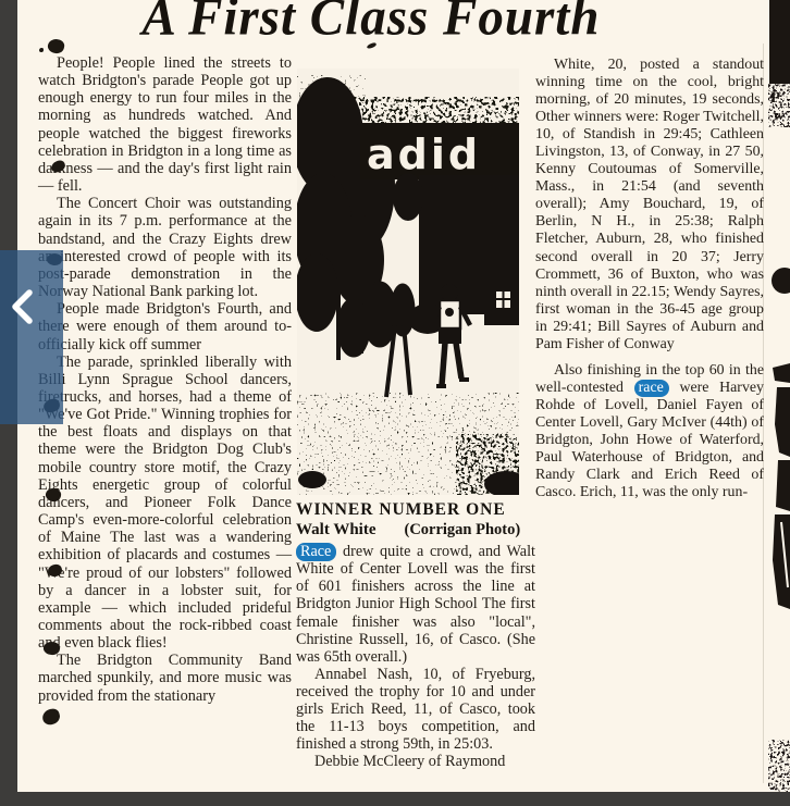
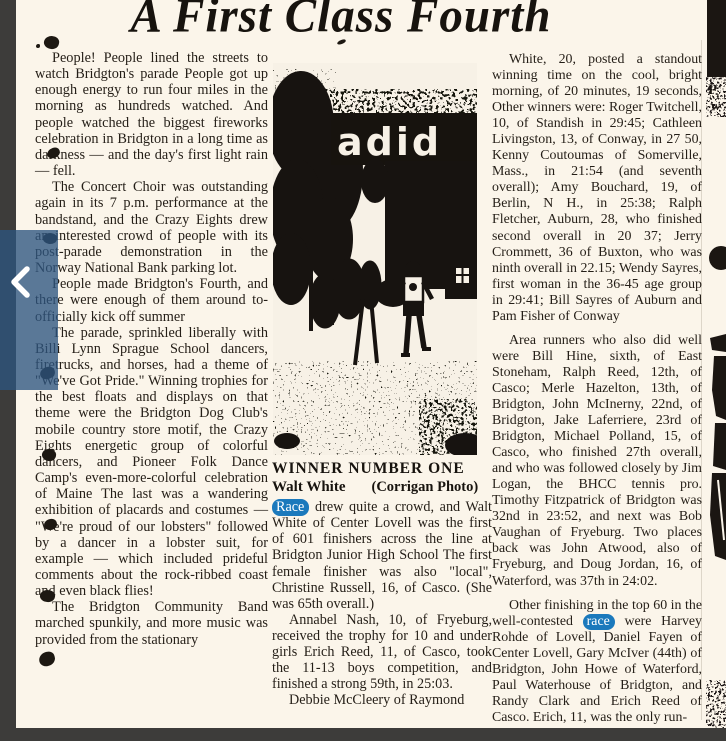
  A First Class Fourth
  People! People lined the streets to watch Bridgton's parade People got up enough energy to run four miles in the morning as hundreds watched. And people watched the biggest fireworks celebration in Bridgton in a long time as daness — and the day's first light rain — fell.
  The Concert Choir was outstanding again in its 7 p.m. performance at the bandstand, and the Crazy Eights drew anterested crowd of people with its post-parade demonstration in the Norway National Bank parking lot.
  People made Bridgton's Fourth, and there were enough of them around to-officially kick off summer
  The parade, sprinkled liberally with Billi Lynn Sprague School dancers, firetrucks, and horses, had a theme of "We've Got Pride." Winning trophies for the best floats and displays on that theme were the Bridgton Dog Club's mobile country store motif, the Crazy Eights energetic group of colorful dancers, and Pioneer Folk Dance Camp's even-more-colorful celebration of Maine The last was a wandering exhibition of placards and costumes — "'re proud of our lobsters" followed by a dancer in a lobster suit, for example — which included prideful comments about the rock-ribbed coast a even black flies!
  The Bridgton Community Band marched spunkily, and more music was provided from the stationary
  adid
  WINNER NUMBER ONE
  Walt White (Corrigan Photo)
  Race drew quite a crowd, and Walt White of Center Lovell was the first of 601 finishers across the line at Bridgton Junior High School The first female finisher was also "local", Christine Russell, 16, of Casco. (She was 65th overall.)
  Annabel Nash, 10, of Fryeburg, received the trophy for 10 and under girls Erich Reed, 11, of Casco, took the 11-13 boys competition, and finished a strong 59th, in 25:03.
  Debbie McCleery of Raymond
  White, 20, posted a standout winning time on the cool, bright morning, of 20 minutes, 19 seconds, Other winners were: Roger Twitchell, 10, of Standish in 29:45; Cathleen Livingston, 13, of Conway, in 27 50, Kenny Coutoumas of Somerville, Mass., in 21:54 (and seventh overall); Amy Bouchard, 19, of Berlin, N H., in 25:38; Ralph Fletcher, Auburn, 28, who finished second overall in 20 37; Jerry Crommett, 36 of Buxton, who was ninth overall in 22.15; Wendy Sayres, first woman in the 36-45 age group in 29:41; Bill Sayres of Auburn and Pam Fisher of Conway
+ Area runners who also did well were Bill Hine, sixth, of East Stoneham, Ralph Reed, 12th, of Casco; Merle Hazelton, 13th, of Bridgton, John McInerny, 22nd, of Bridgton, Jake Laferriere, 23rd of Bridgton, Michael Polland, 15, of Casco, who finished 27th overall, and who was followed closely by Jim Logan, the BHCC tennis pro. Timothy Fitzpatrick of Bridgton was 32nd in 23:52, and next was Bob Vaughan of Fryeburg. Two places back was John Atwood, also of Fryeburg, and Doug Jordan, 16, of Waterford, was 37th in 24:02.
- Also finishing in the top 60 in the well-contested race were Harvey Rohde of Lovell, Daniel Fayen of Center Lovell, Gary McIver (44th) of Bridgton, John Howe of Waterford, Paul Waterhouse of Bridgton, and Randy Clark and Erich Reed of Casco. Erich, 11, was the only run-
+ Other finishing in the top 60 in the well-contested race were Harvey Rohde of Lovell, Daniel Fayen of Center Lovell, Gary McIver (44th) of Bridgton, John Howe of Waterford, Paul Waterhouse of Bridgton, and Randy Clark and Erich Reed of Casco. Erich, 11, was the only run-
  P
  w
